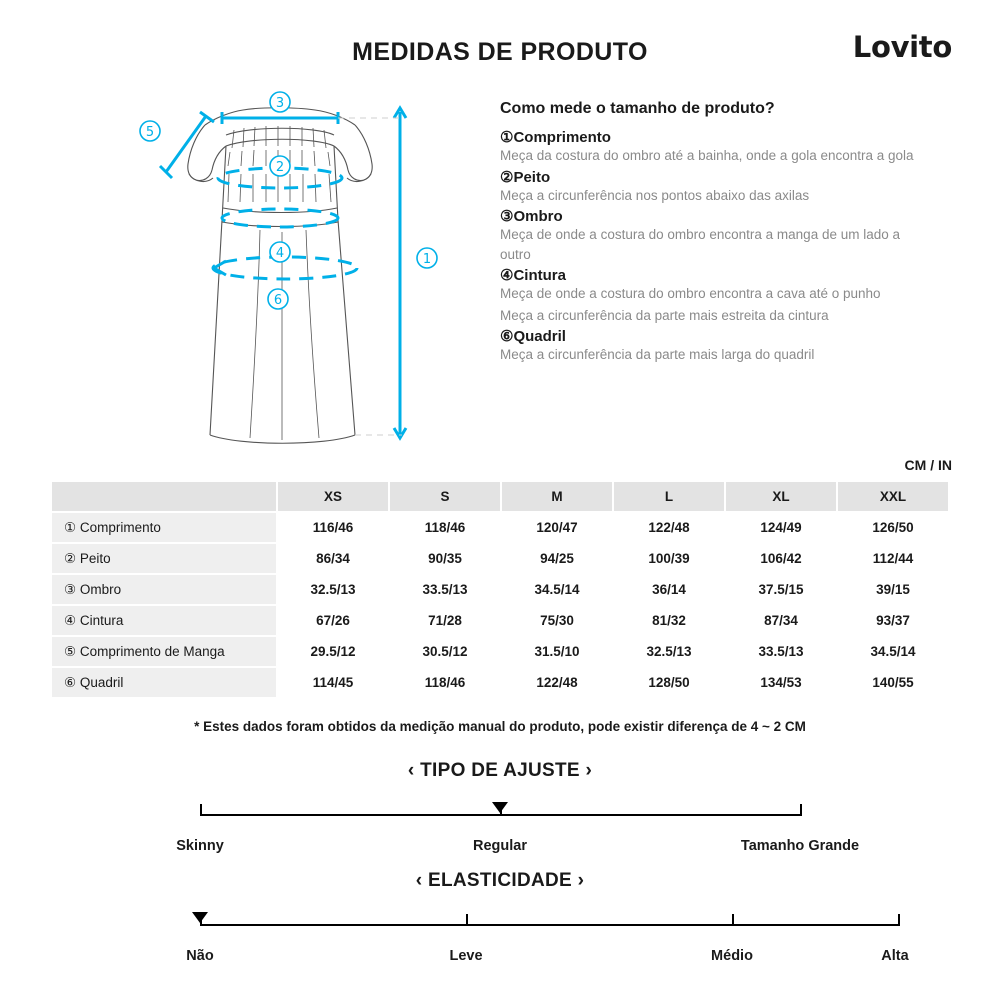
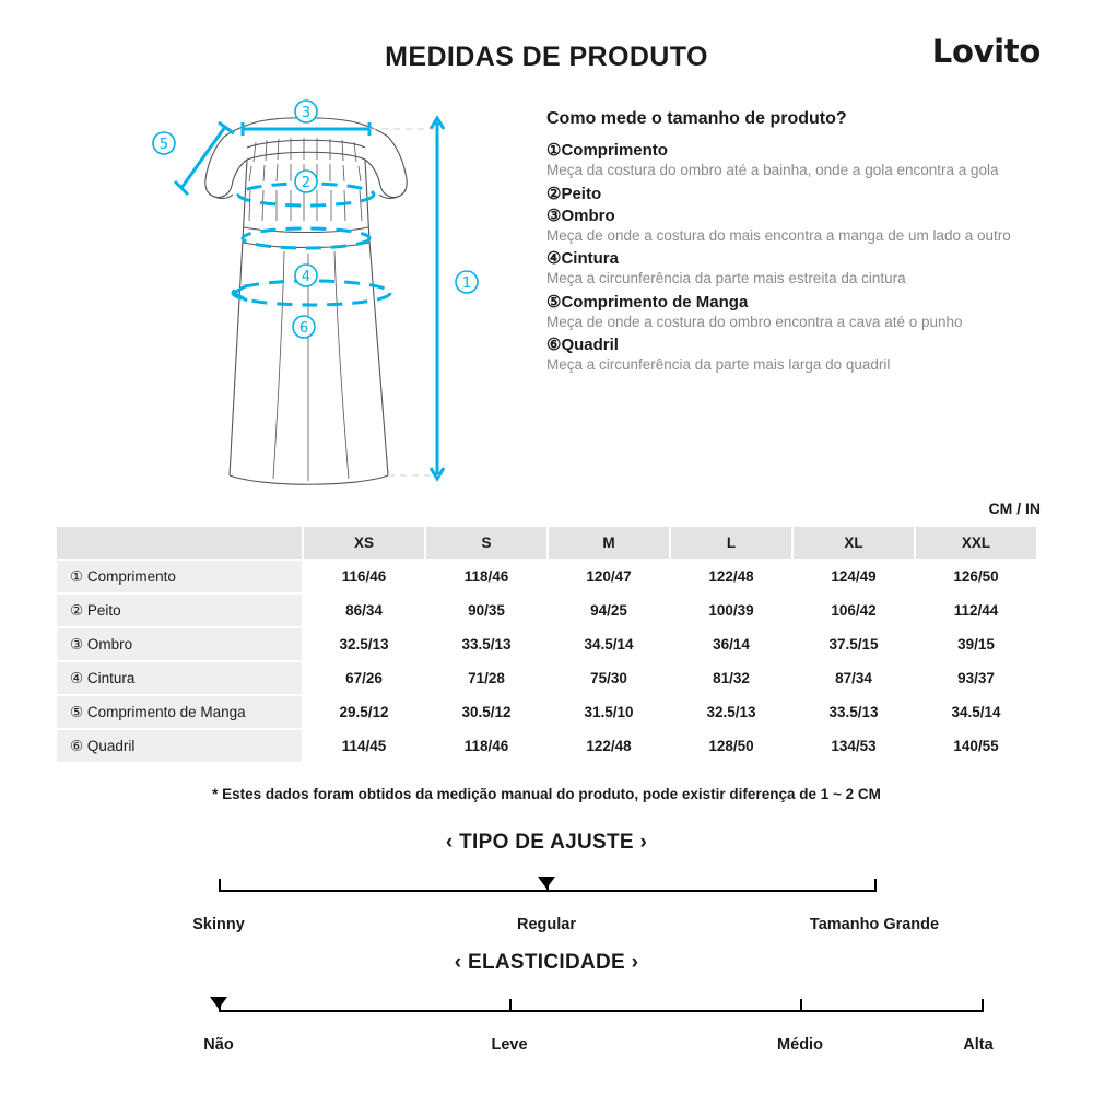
  MEDIDAS DE PRODUTO
  Lovito
  3
  2
  4
  6
  5
  1
  Como mede o tamanho de produto?
  ①Comprimento
  Meça da costura do ombro até a bainha, onde a gola encontra a gola
  ②Peito
- Meça a circunferência nos pontos abaixo das axilas
  ③Ombro
- Meça de onde a costura do ombro encontra a manga de um lado a outro
+ Meça de onde a costura do mais encontra a manga de um lado a outro
  ④Cintura
- Meça de onde a costura do ombro encontra a cava até o punho
+ Meça a circunferência da parte mais estreita da cintura
+ ⑤Comprimento de Manga
- Meça a circunferência da parte mais estreita da cintura
+ Meça de onde a costura do ombro encontra a cava até o punho
  ⑥Quadril
  Meça a circunferência da parte mais larga do quadril
  CM / IN
  	XS	S	M	L	XL	XXL
  ① Comprimento	116/46	118/46	120/47	122/48	124/49	126/50
  ② Peito	86/34	90/35	94/25	100/39	106/42	112/44
  ③ Ombro	32.5/13	33.5/13	34.5/14	36/14	37.5/15	39/15
  ④ Cintura	67/26	71/28	75/30	81/32	87/34	93/37
  ⑤ Comprimento de Manga	29.5/12	30.5/12	31.5/10	32.5/13	33.5/13	34.5/14
  ⑥ Quadril	114/45	118/46	122/48	128/50	134/53	140/55
- * Estes dados foram obtidos da medição manual do produto, pode existir diferença de 4 ~ 2 CM
+ * Estes dados foram obtidos da medição manual do produto, pode existir diferença de 1 ~ 2 CM
  ‹ TIPO DE AJUSTE ›
  Skinny
  Regular
  Tamanho Grande
  ‹ ELASTICIDADE ›
  Não
  Leve
  Médio
  Alta
